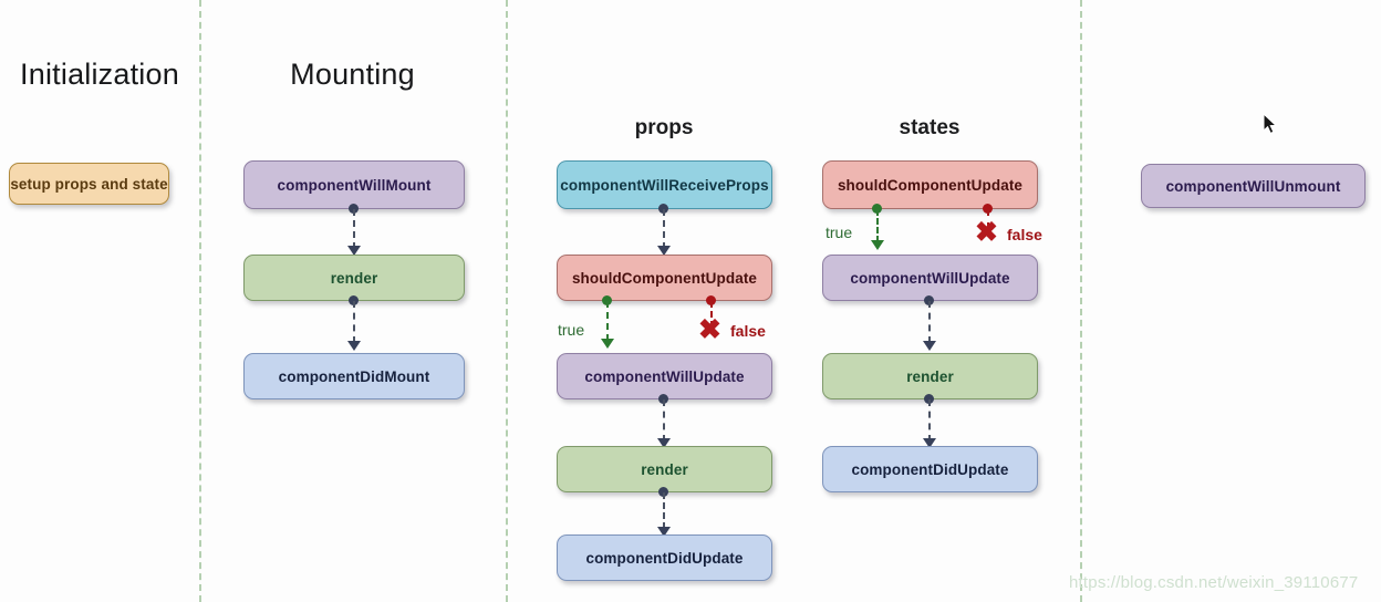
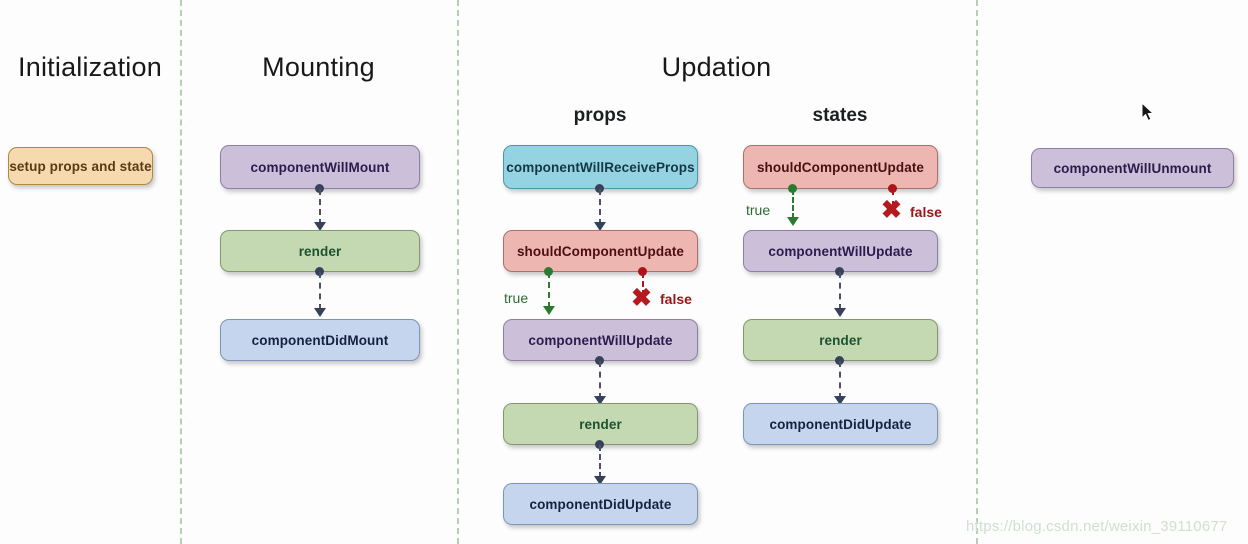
  Initialization
  Mounting
+ Updation
  props
  states
  setup props and state
  componentWillMount
  render
  componentDidMount
  componentWillReceiveProps
  shouldComponentUpdate
  true
  ✖
  false
  componentWillUpdate
  render
  componentDidUpdate
  shouldComponentUpdate
  true
  ✖
  false
  componentWillUpdate
  render
  componentDidUpdate
  componentWillUnmount
  https://blog.csdn.net/weixin_39110677
